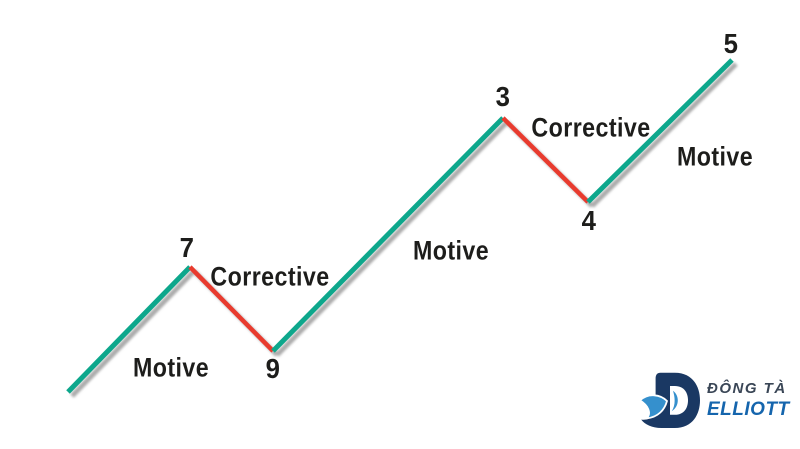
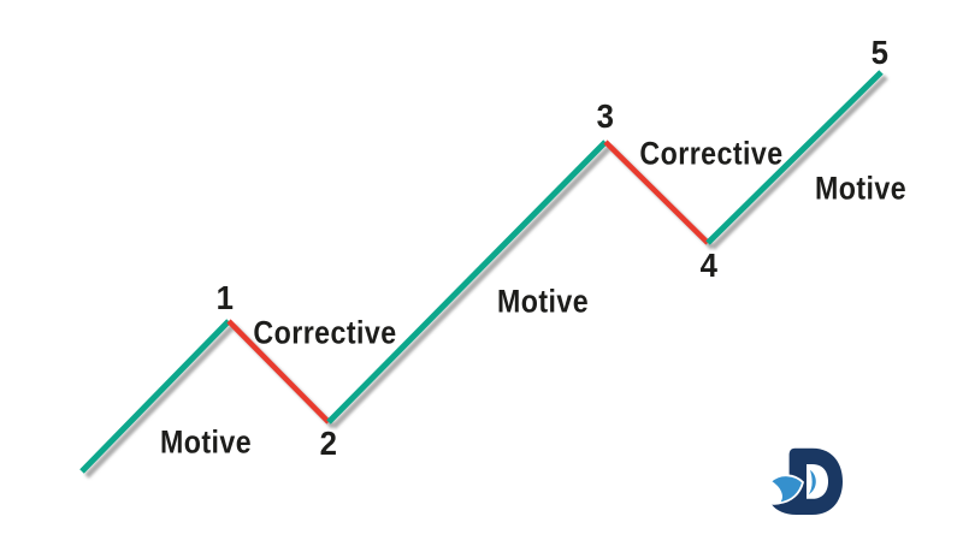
- 7
+ 1
- 9
+ 2
  3
  4
  5
  Motive
  Corrective
  Motive
  Corrective
  Motive
- ĐÔNG TÀ
- ELLIOTT
